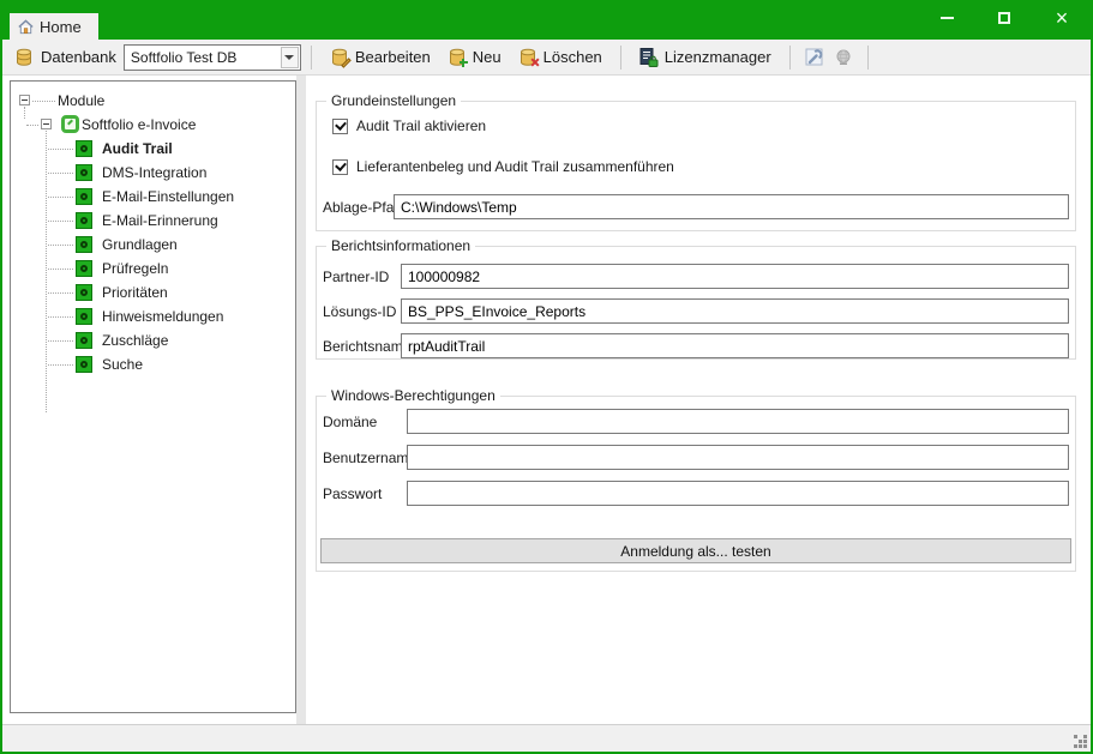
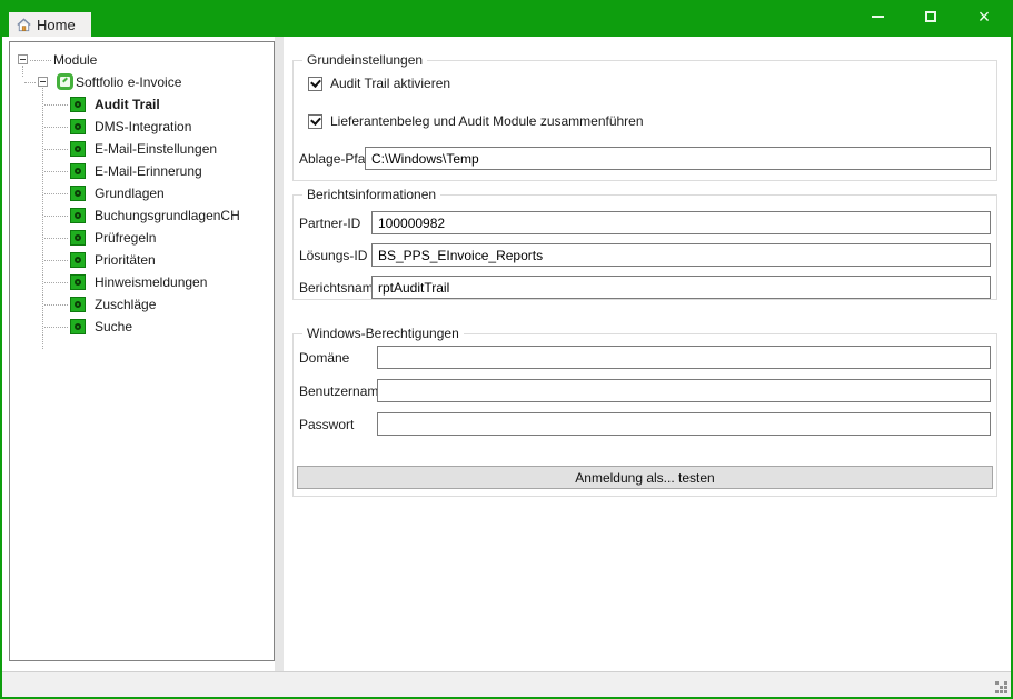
  Home
  ×
- Datenbank
- Softfolio Test DB
- Bearbeiten
- Neu
- Löschen
- Lizenzmanager
  Module
  Softfolio e-Invoice
  Audit Trail
  DMS-Integration
  E-Mail-Einstellungen
  E-Mail-Erinnerung
  Grundlagen
+ BuchungsgrundlagenCH
  Prüfregeln
  Prioritäten
  Hinweismeldungen
  Zuschläge
  Suche
  Grundeinstellungen
  Audit Trail aktivieren
- Lieferantenbeleg und Audit Trail zusammenführen
+ Lieferantenbeleg und Audit Module zusammenführen
  Ablage-Pfa
  C:\Windows\Temp
  Berichtsinformationen
  Partner-ID
  100000982
  Lösungs-ID
  BS_PPS_EInvoice_Reports
  Berichtsnam
  rptAuditTrail
  Windows-Berechtigungen
  Domäne
  Benutzernam
  Passwort
  Anmeldung als... testen
